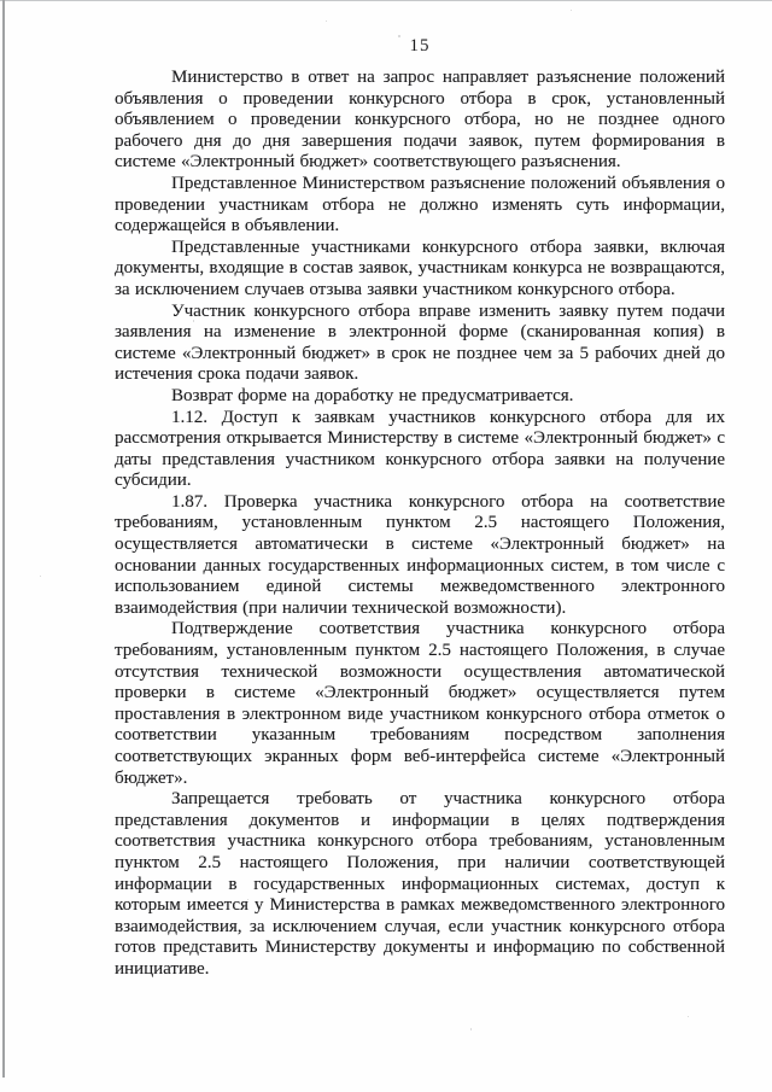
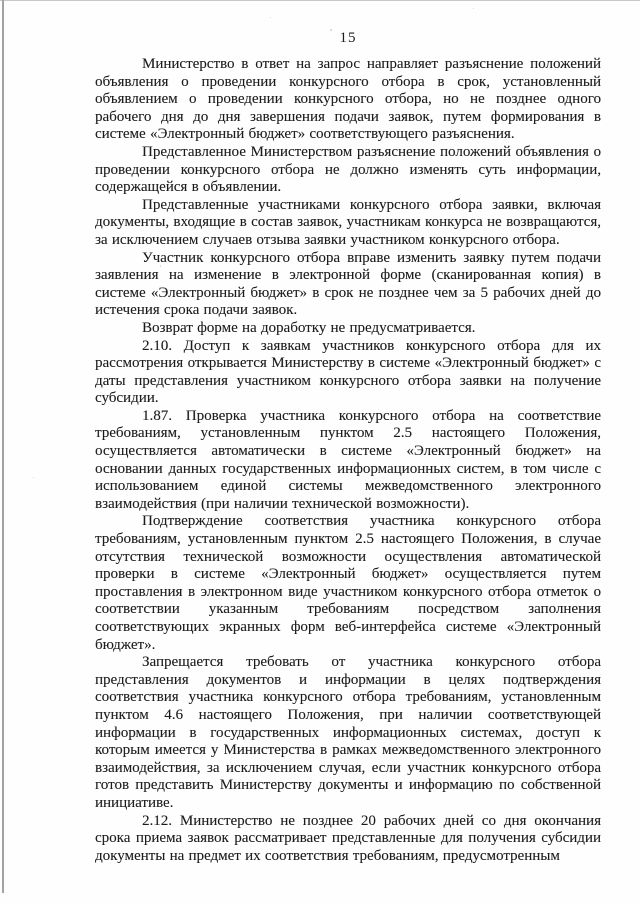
  15
  Министерство в ответ на запрос направляет разъяснение положений объявления о проведении конкурсного отбора в срок, установленный объявлением о проведении конкурсного отбора, но не позднее одного рабочего дня до дня завершения подачи заявок, путем формирования в системе «Электронный бюджет» соответствующего разъяснения.
- Представленное Министерством разъяснение положений объявления о проведении участникам отбора не должно изменять суть информации, содержащейся в объявлении.
+ Представленное Министерством разъяснение положений объявления о проведении конкурсного отбора не должно изменять суть информации, содержащейся в объявлении.
  Представленные участниками конкурсного отбора заявки, включая документы, входящие в состав заявок, участникам конкурса не возвращаются, за исключением случаев отзыва заявки участником конкурсного отбора.
  Участник конкурсного отбора вправе изменить заявку путем подачи заявления на изменение в электронной форме (сканированная копия) в системе «Электронный бюджет» в срок не позднее чем за 5 рабочих дней до истечения срока подачи заявок.
  Возврат форме на доработку не предусматривается.
- 1.12. Доступ к заявкам участников конкурсного отбора для их рассмотрения открывается Министерству в системе «Электронный бюджет» с даты представления участником конкурсного отбора заявки на получение субсидии.
+ 2.10. Доступ к заявкам участников конкурсного отбора для их рассмотрения открывается Министерству в системе «Электронный бюджет» с даты представления участником конкурсного отбора заявки на получение субсидии.
  1.87. Проверка участника конкурсного отбора на соответствие требованиям, установленным пунктом 2.5 настоящего Положения, осуществляется автоматически в системе «Электронный бюджет» на основании данных государственных информационных систем, в том числе с использованием единой системы межведомственного электронного взаимодействия (при наличии технической возможности).
  Подтверждение соответствия участника конкурсного отбора требованиям, установленным пунктом 2.5 настоящего Положения, в случае отсутствия технической возможности осуществления автоматической проверки в системе «Электронный бюджет» осуществляется путем проставления в электронном виде участником конкурсного отбора отметок о соответствии указанным требованиям посредством заполнения соответствующих экранных форм веб-интерфейса системе «Электронный бюджет».
- Запрещается требовать от участника конкурсного отбора представления документов и информации в целях подтверждения соответствия участника конкурсного отбора требованиям, установленным пунктом 2.5 настоящего Положения, при наличии соответствующей информации в государственных информационных системах, доступ к которым имеется у Министерства в рамках межведомственного электронного взаимодействия, за исключением случая, если участник конкурсного отбора готов представить Министерству документы и информацию по собственной инициативе.
+ Запрещается требовать от участника конкурсного отбора представления документов и информации в целях подтверждения соответствия участника конкурсного отбора требованиям, установленным пунктом 4.6 настоящего Положения, при наличии соответствующей информации в государственных информационных системах, доступ к которым имеется у Министерства в рамках межведомственного электронного взаимодействия, за исключением случая, если участник конкурсного отбора готов представить Министерству документы и информацию по собственной инициативе.
+ 2.12. Министерство не позднее 20 рабочих дней со дня окончания срока приема заявок рассматривает представленные для получения субсидии документы на предмет их соответствия требованиям, предусмотренным
